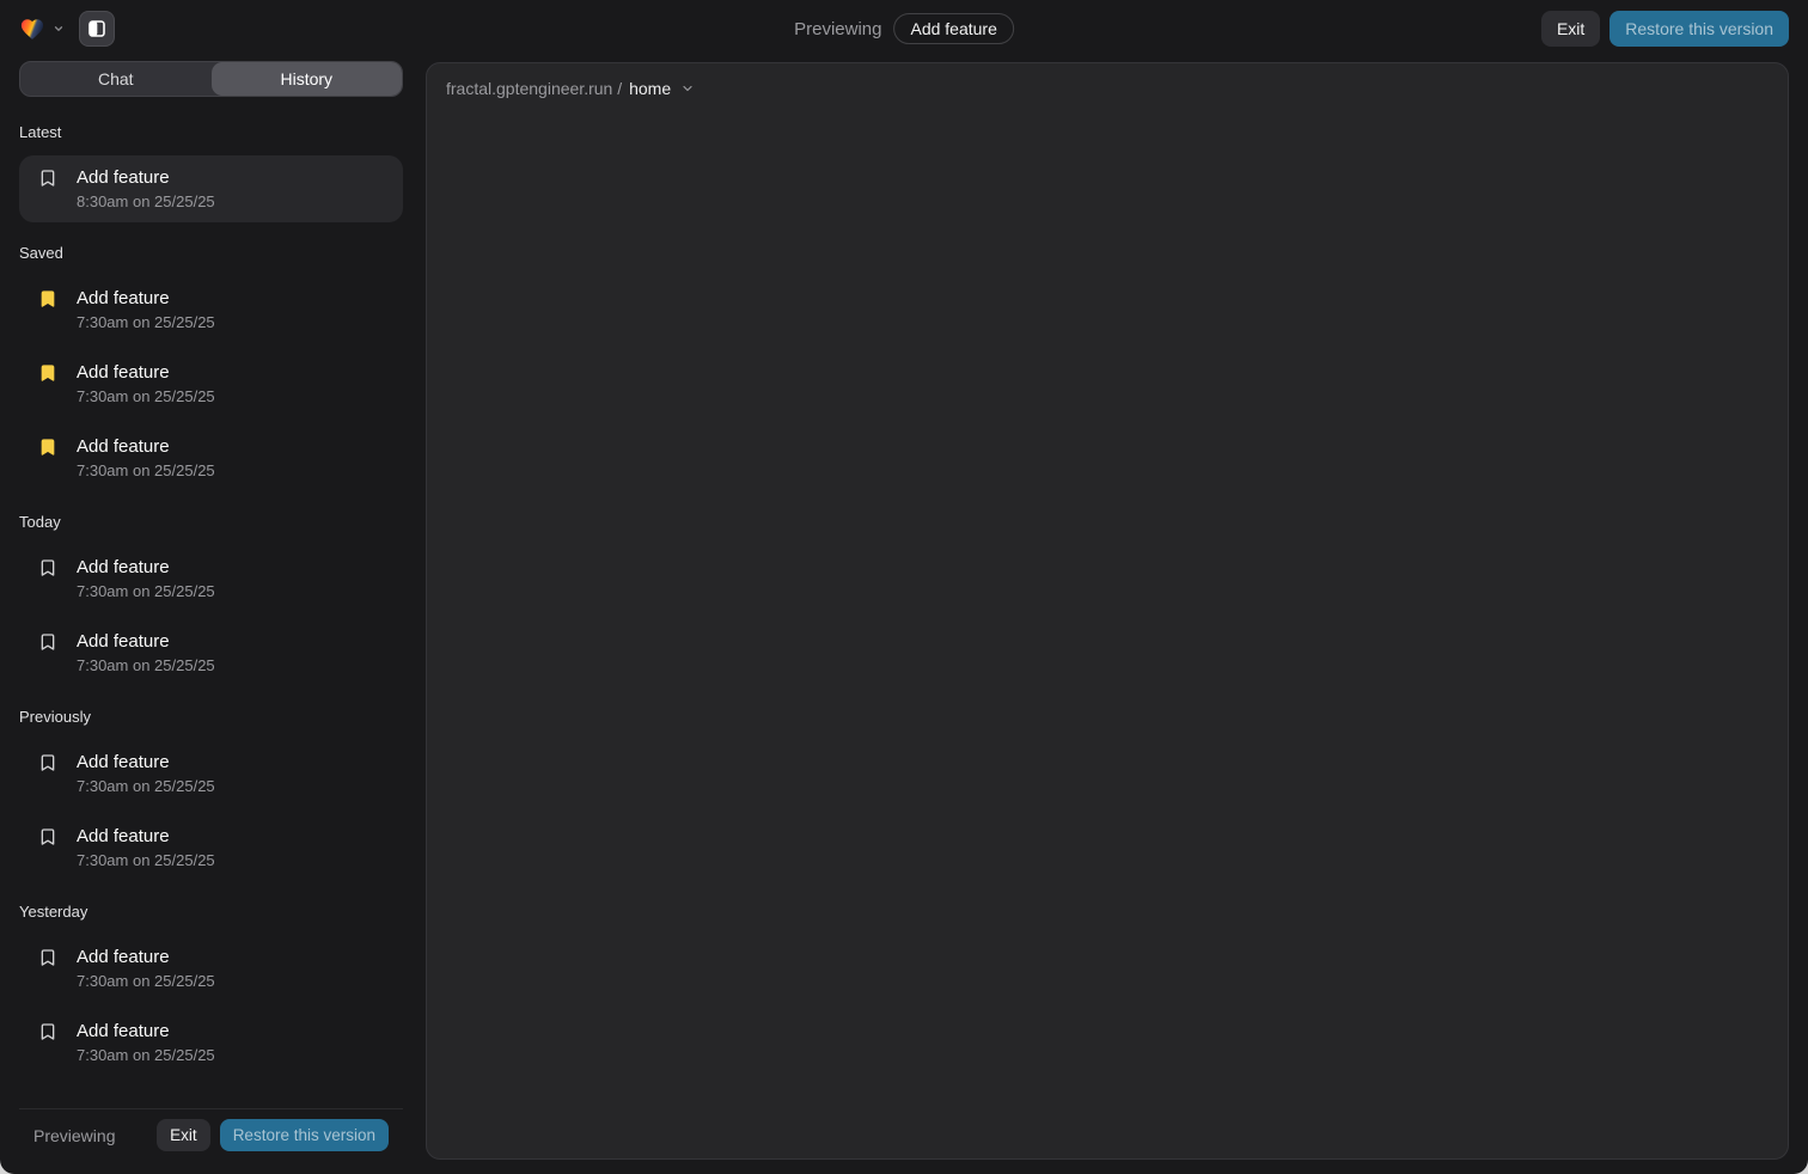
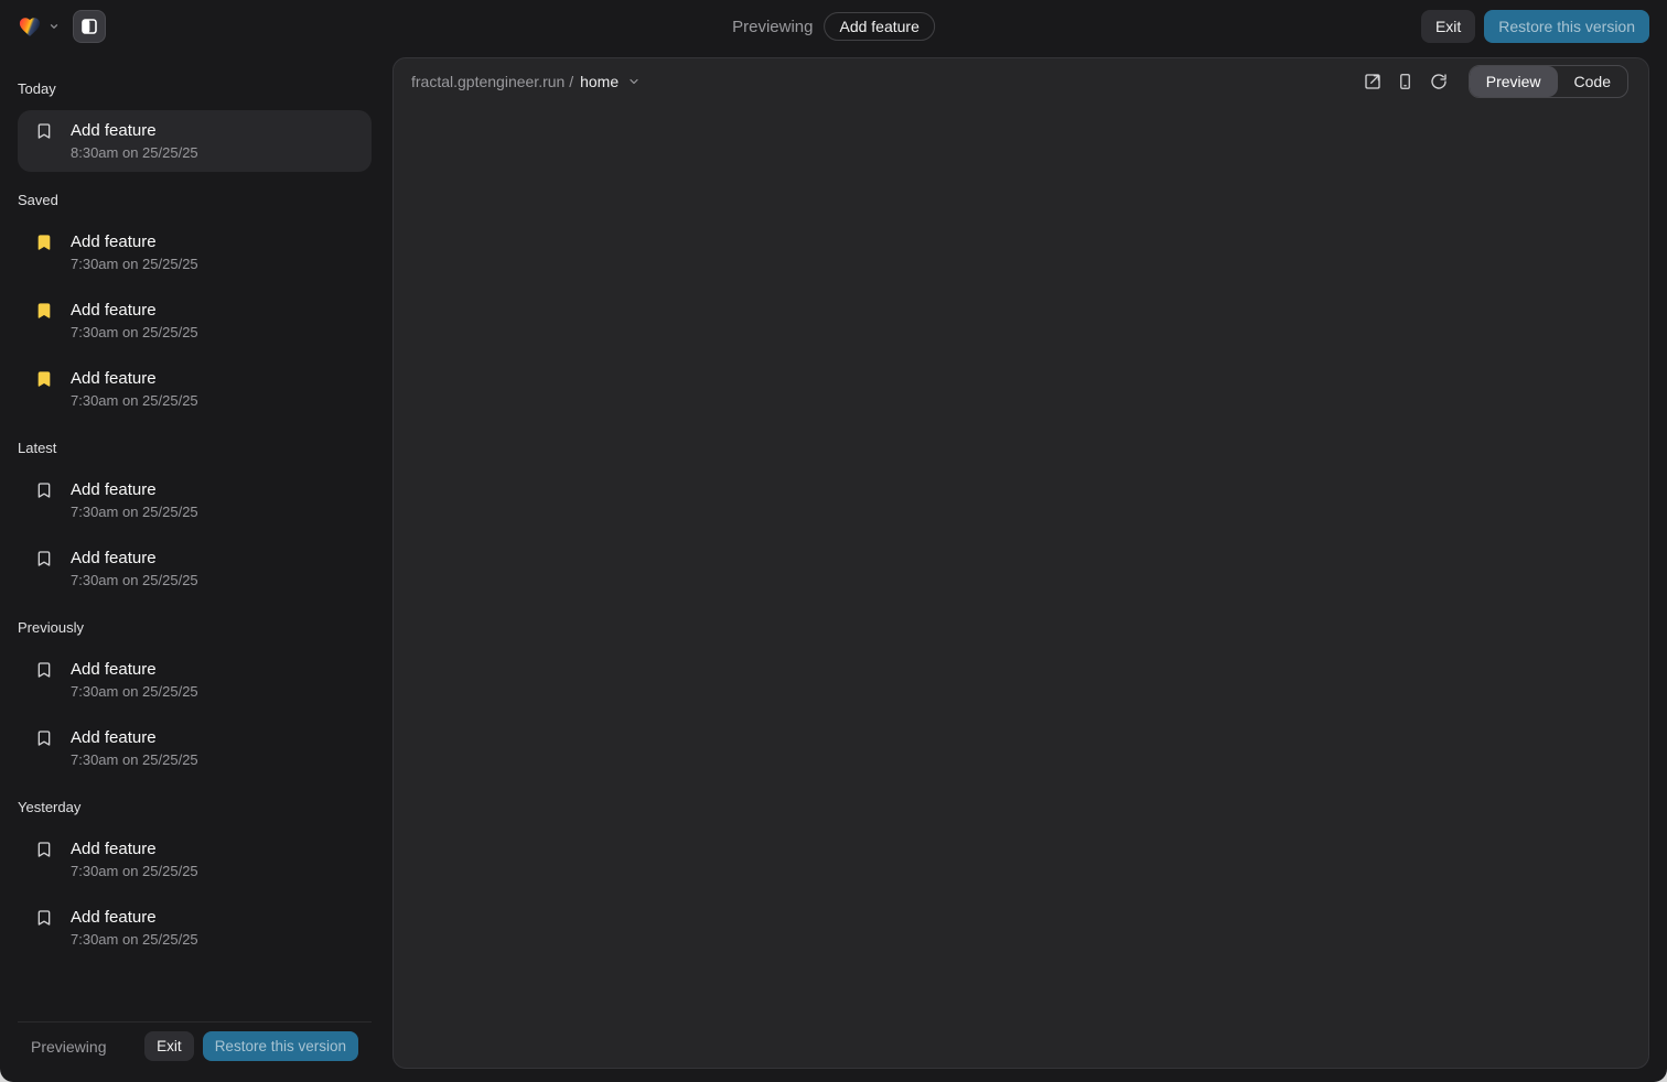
  Previewing
  Add feature
  Exit
  Restore this version
- Chat
- History
- Latest
+ Today
  Add feature
  8:30am on 25/25/25
  Saved
  Add feature
  7:30am on 25/25/25
  Add feature
  7:30am on 25/25/25
  Add feature
  7:30am on 25/25/25
- Today
+ Latest
  Add feature
  7:30am on 25/25/25
  Add feature
  7:30am on 25/25/25
  Previously
  Add feature
  7:30am on 25/25/25
  Add feature
  7:30am on 25/25/25
  Yesterday
  Add feature
  7:30am on 25/25/25
  Add feature
  7:30am on 25/25/25
  Previewing
  Exit
  Restore this version
  fractal.gptengineer.run /
  home
+ Preview
+ Code
